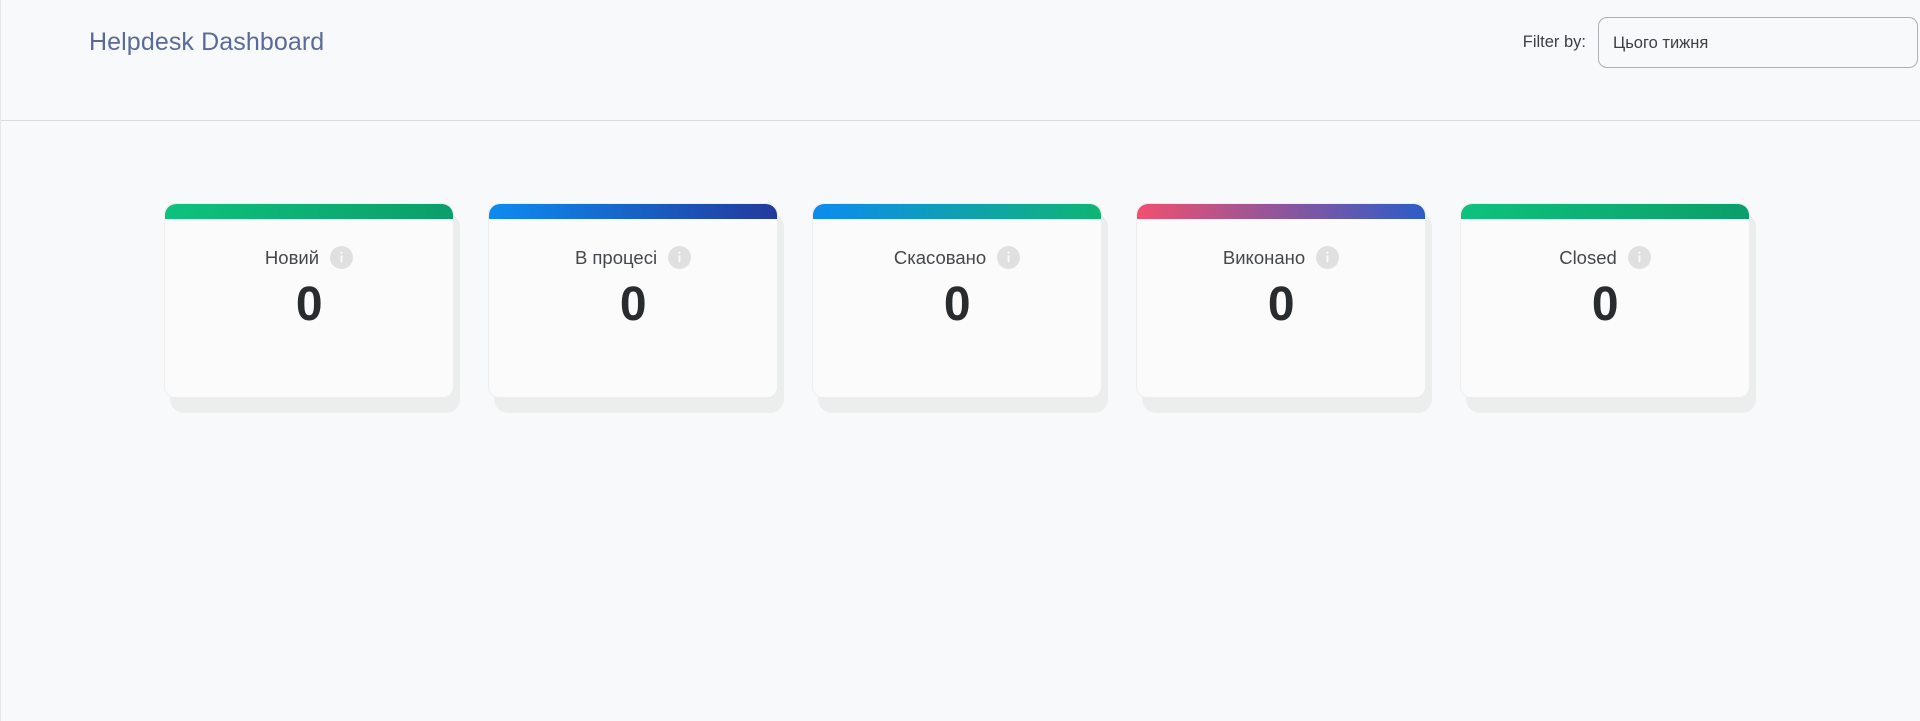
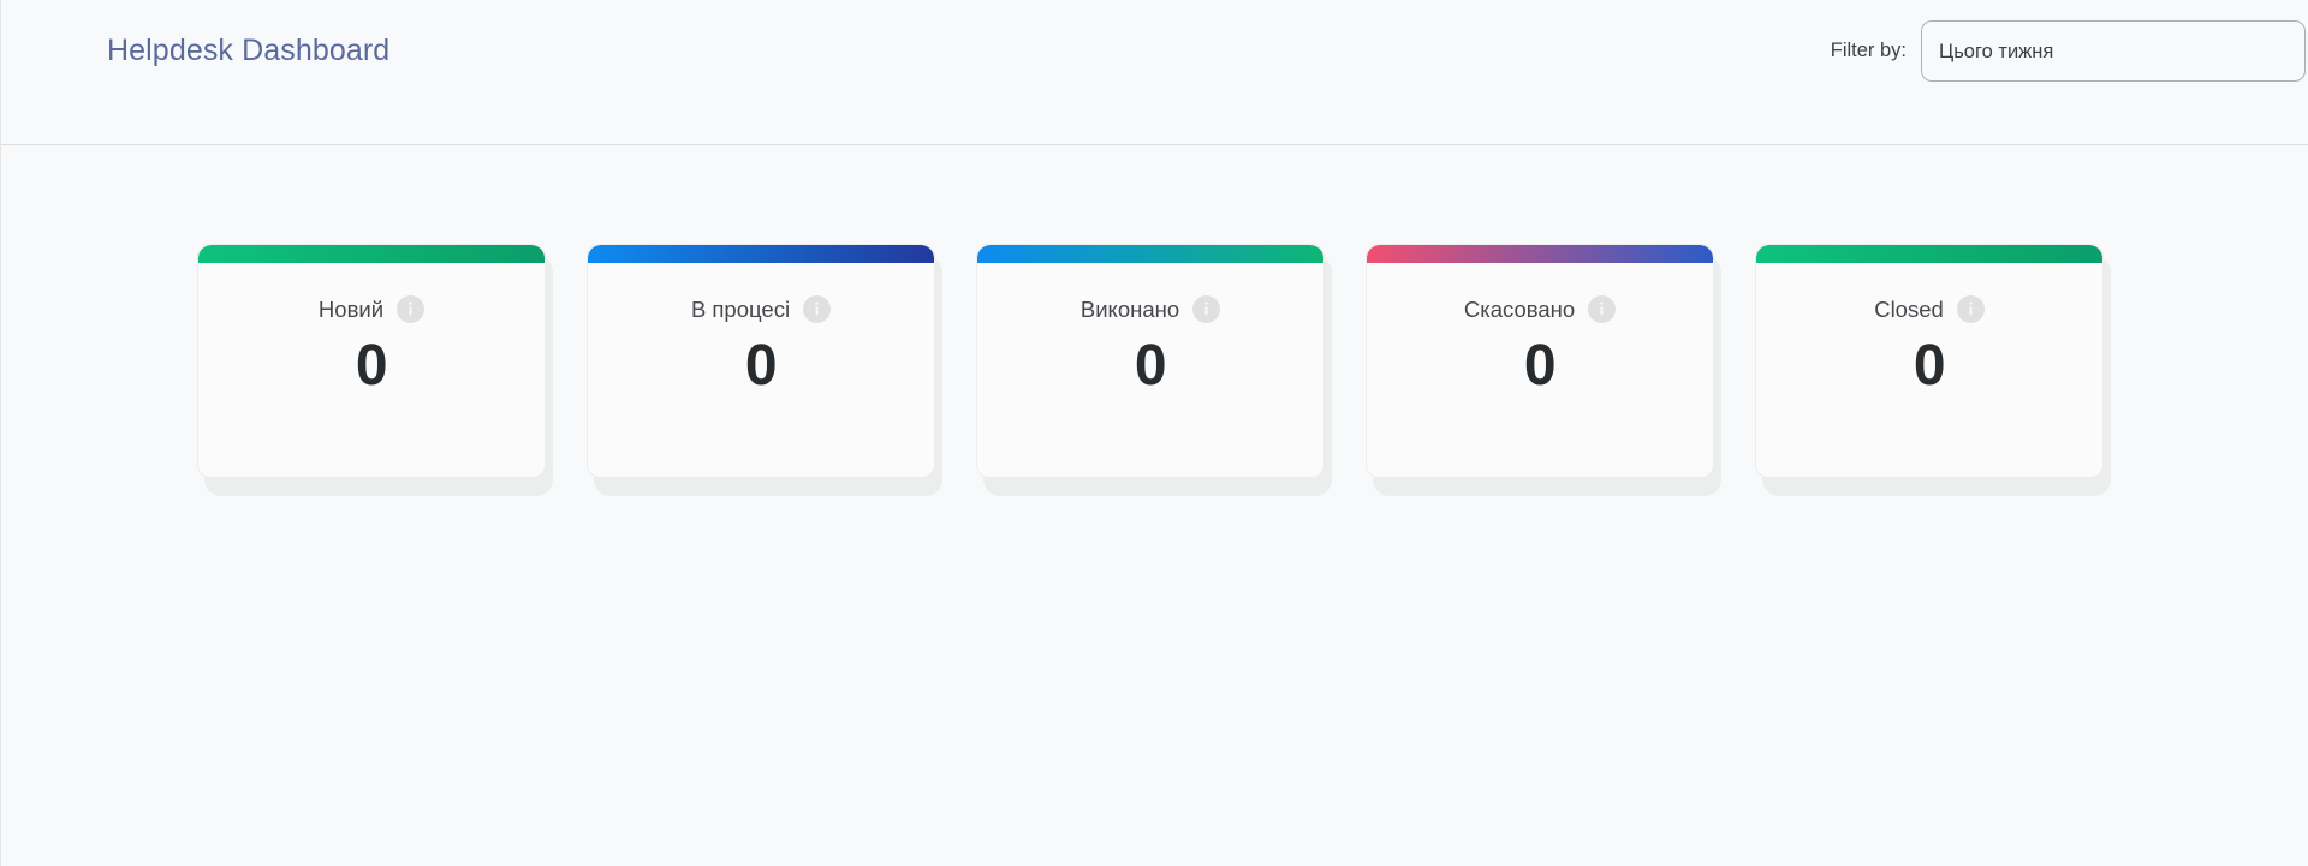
  Helpdesk Dashboard
  Filter by:
  Цього тижня
  Новий
  0
  В процесі
  0
- Скасовано
+ Виконано
  0
- Виконано
+ Скасовано
  0
  Closed
  0
